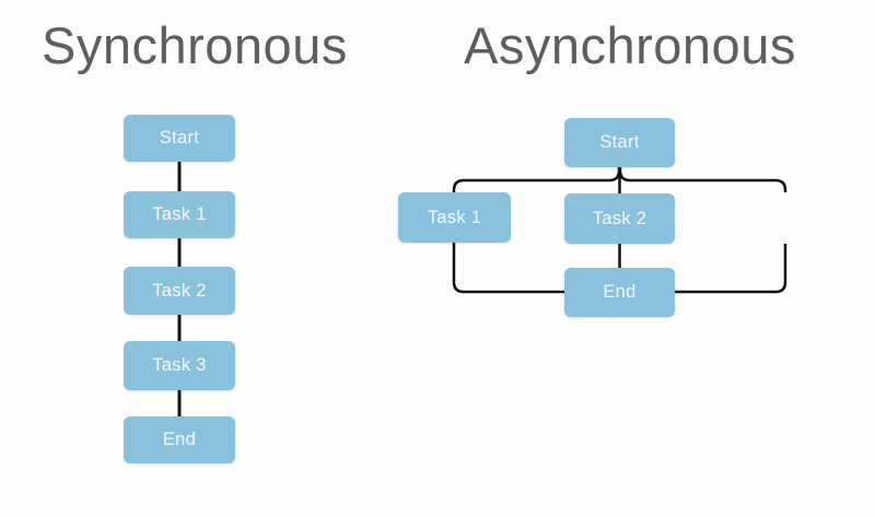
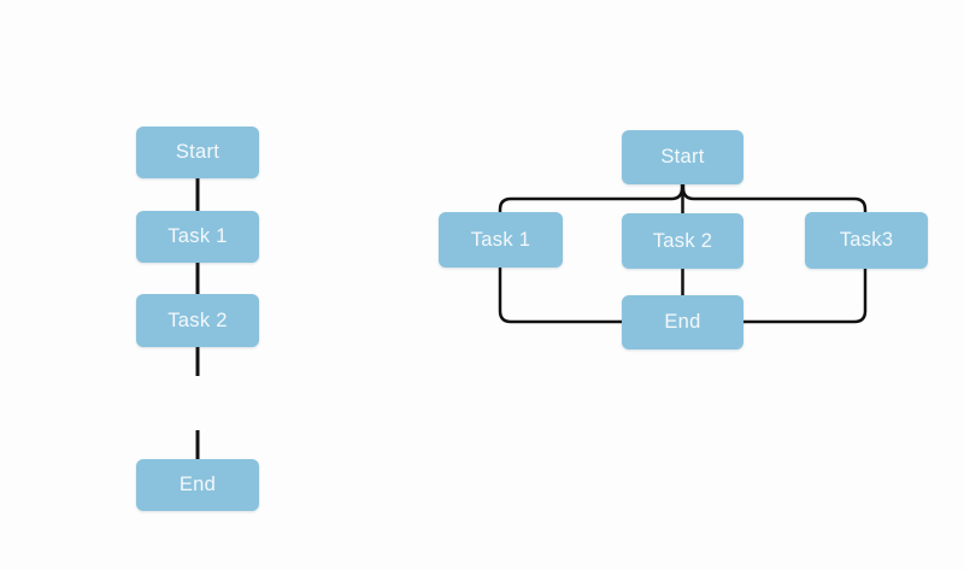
- Synchronous
- Asynchronous
  Start
  Task 1
  Task 2
- Task 3
  End
  Start
  Task 1
  Task 2
+ Task3
  End
